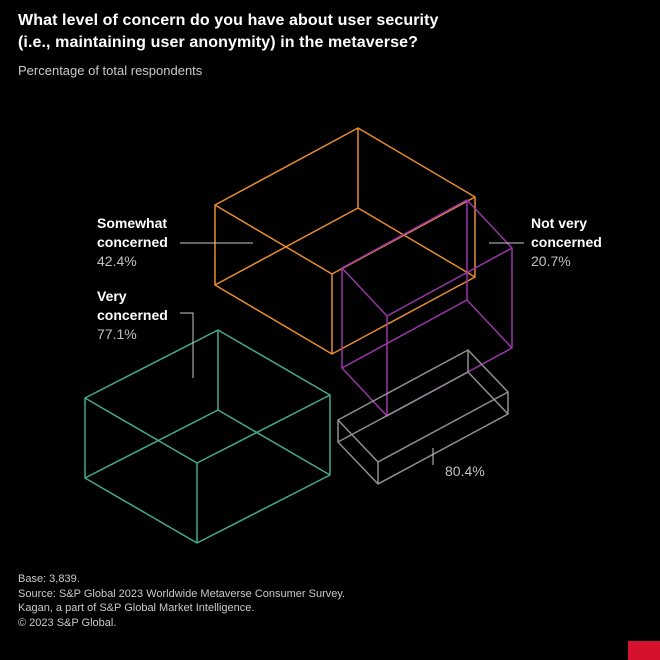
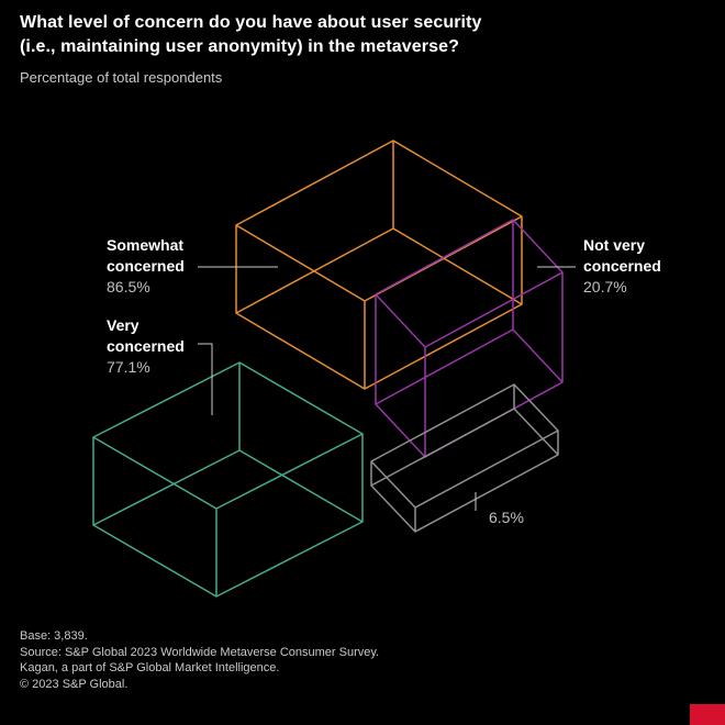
  What level of concern do you have about user security
  (i.e., maintaining user anonymity) in the metaverse?
  Percentage of total respondents
  Somewhat
  concerned
- 42.4%
+ 86.5%
  Not very
  concerned
  20.7%
  Very
  concerned
  77.1%
- 80.4%
+ 6.5%
  Base: 3,839.
  Source: S&P Global 2023 Worldwide Metaverse Consumer Survey.
  Kagan, a part of S&P Global Market Intelligence.
  © 2023 S&P Global.
